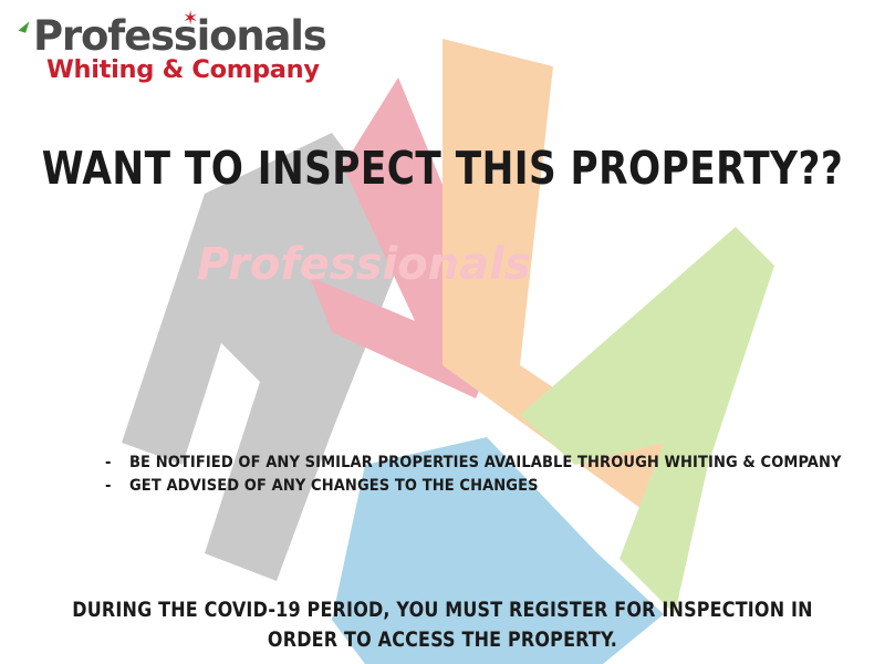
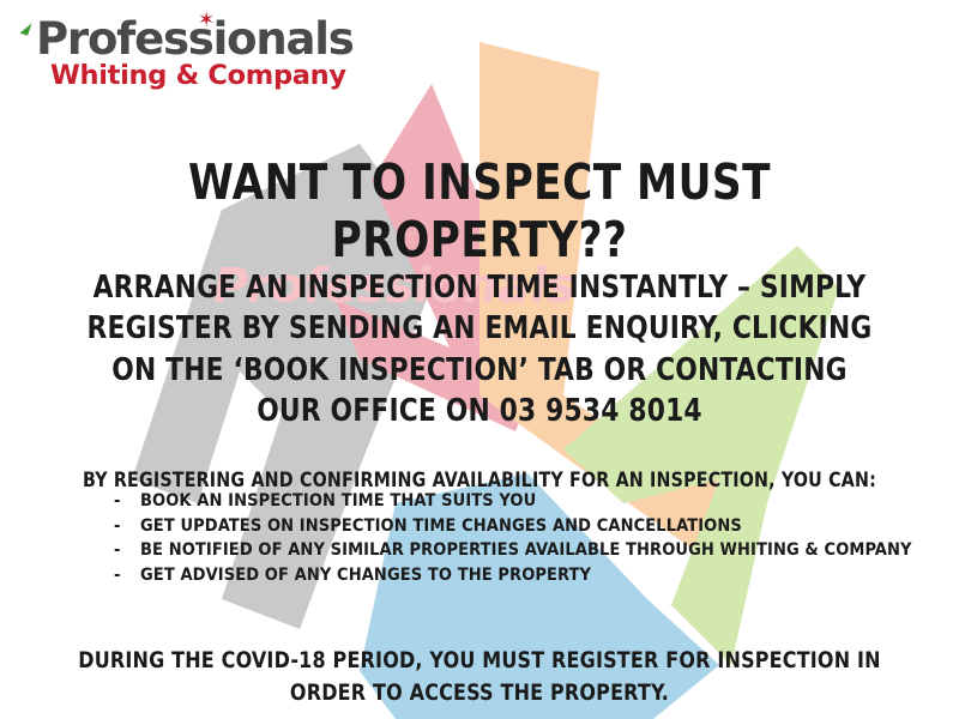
  Professionals
  Professionals
  ✶
  Whiting & Company
- WANT TO INSPECT THIS PROPERTY??
+ WANT TO INSPECT MUST PROPERTY??
+ ARRANGE AN INSPECTION TIME INSTANTLY – SIMPLY REGISTER BY SENDING AN EMAIL ENQUIRY, CLICKING ON THE ‘BOOK INSPECTION’ TAB OR CONTACTING OUR OFFICE ON 03 9534 8014
+ BY REGISTERING AND CONFIRMING AVAILABILITY FOR AN INSPECTION, YOU CAN:
+ - BOOK AN INSPECTION TIME THAT SUITS YOU
+ - GET UPDATES ON INSPECTION TIME CHANGES AND CANCELLATIONS
  - BE NOTIFIED OF ANY SIMILAR PROPERTIES AVAILABLE THROUGH WHITING & COMPANY
- - GET ADVISED OF ANY CHANGES TO THE CHANGES
+ - GET ADVISED OF ANY CHANGES TO THE PROPERTY
- DURING THE COVID-19 PERIOD, YOU MUST REGISTER FOR INSPECTION IN ORDER TO ACCESS THE PROPERTY.
+ DURING THE COVID-18 PERIOD, YOU MUST REGISTER FOR INSPECTION IN ORDER TO ACCESS THE PROPERTY.
